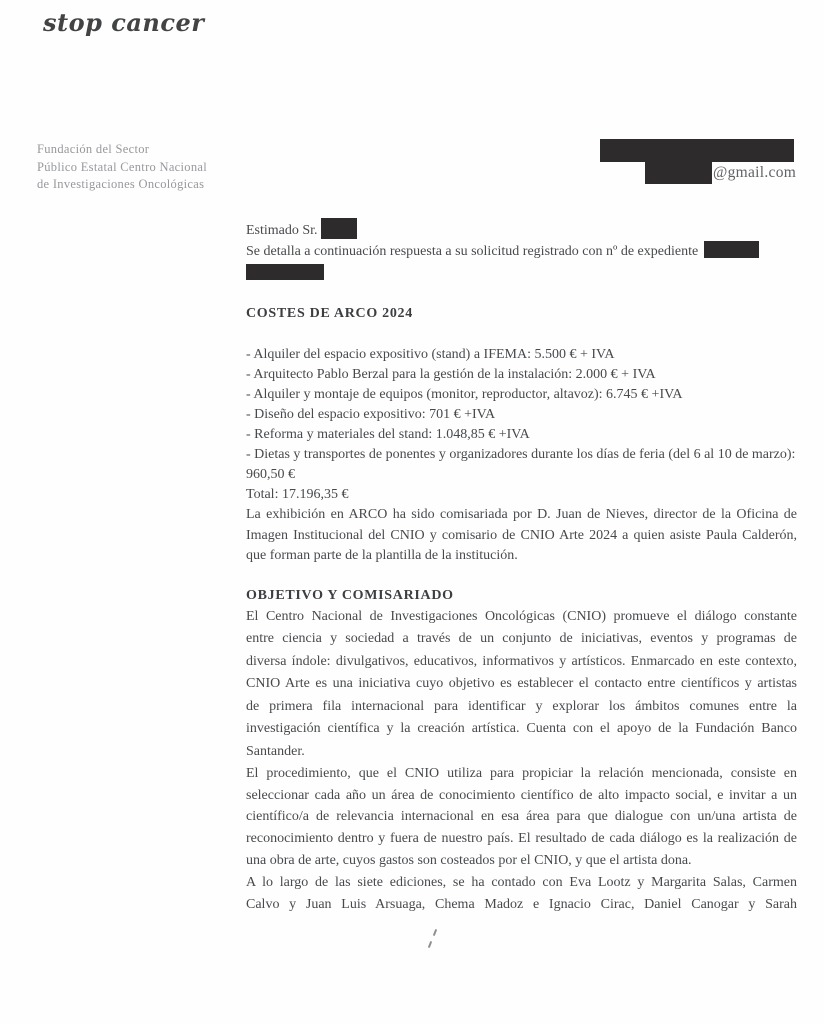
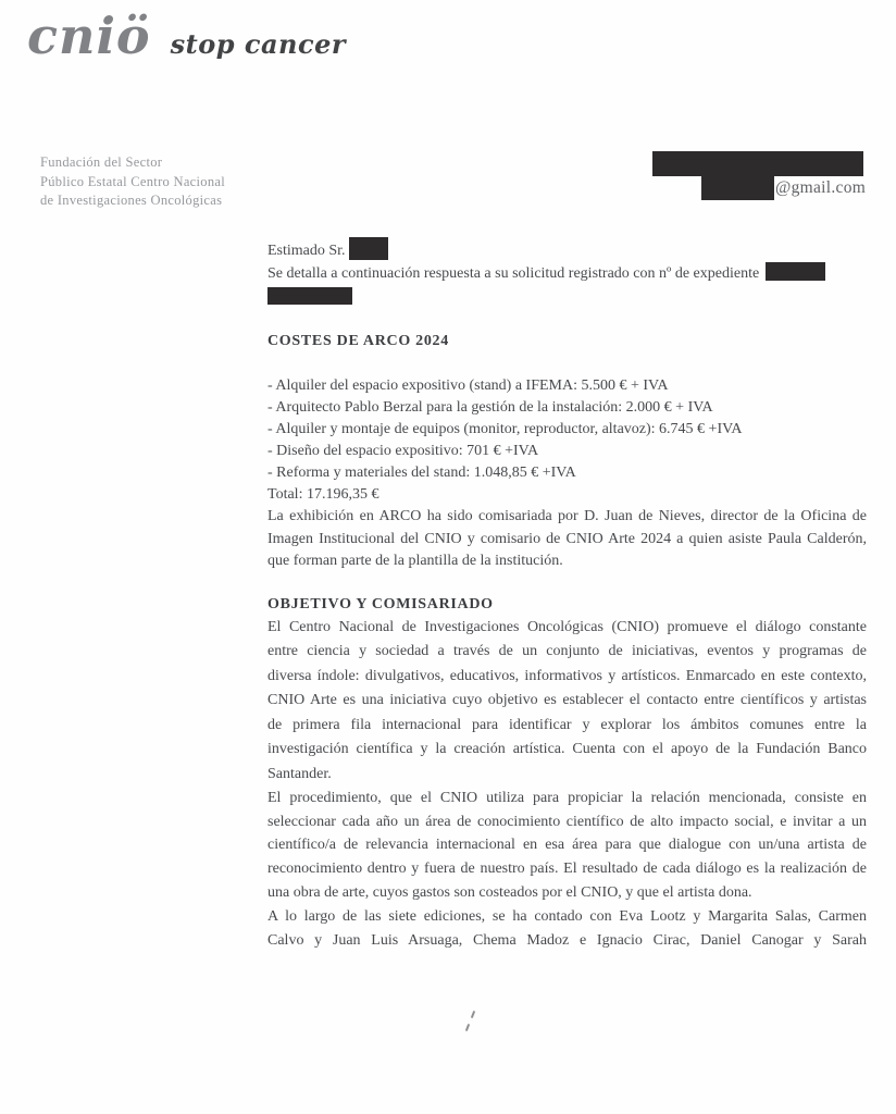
+ cniö
  stop cancer
  Fundación del Sector
  Público Estatal Centro Nacional
  de Investigaciones Oncológicas
  @gmail.com
  Estimado Sr.
  Se detalla a continuación respuesta a su solicitud registrado con nº de expediente
  COSTES DE ARCO 2024
  - Alquiler del espacio expositivo (stand) a IFEMA: 5.500 € + IVA
  - Arquitecto Pablo Berzal para la gestión de la instalación: 2.000 € + IVA
  - Alquiler y montaje de equipos (monitor, reproductor, altavoz): 6.745 € +IVA
  - Diseño del espacio expositivo: 701 € +IVA
  - Reforma y materiales del stand: 1.048,85 € +IVA
- - Dietas y transportes de ponentes y organizadores durante los días de feria (del 6 al 10 de marzo): 960,50 €
  Total: 17.196,35 €
  La exhibición en ARCO ha sido comisariada por D. Juan de Nieves, director de la Oficina de Imagen Institucional del CNIO y comisario de CNIO Arte 2024 a quien asiste Paula Calderón, que forman parte de la plantilla de la institución.
  OBJETIVO Y COMISARIADO
  El Centro Nacional de Investigaciones Oncológicas (CNIO) promueve el diálogo constante entre ciencia y sociedad a través de un conjunto de iniciativas, eventos y programas de diversa índole: divulgativos, educativos, informativos y artísticos. Enmarcado en este contexto, CNIO Arte es una iniciativa cuyo objetivo es establecer el contacto entre científicos y artistas de primera fila internacional para identificar y explorar los ámbitos comunes entre la investigación científica y la creación artística. Cuenta con el apoyo de la Fundación Banco Santander.
  El procedimiento, que el CNIO utiliza para propiciar la relación mencionada, consiste en seleccionar cada año un área de conocimiento científico de alto impacto social, e invitar a un científico/a de relevancia internacional en esa área para que dialogue con un/una artista de reconocimiento dentro y fuera de nuestro país. El resultado de cada diálogo es la realización de una obra de arte, cuyos gastos son costeados por el CNIO, y que el artista dona.
  A lo largo de las siete ediciones, se ha contado con Eva Lootz y Margarita Salas, Carmen Calvo y Juan Luis Arsuaga, Chema Madoz e Ignacio Cirac, Daniel Canogar y Sarah
